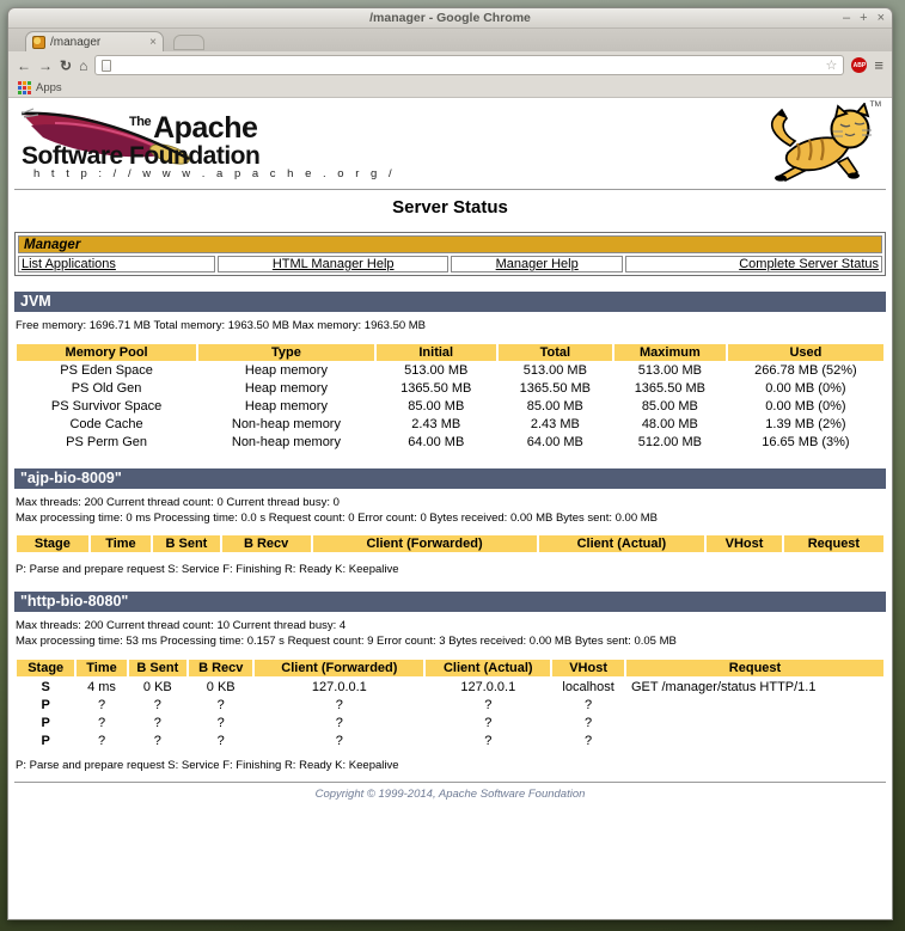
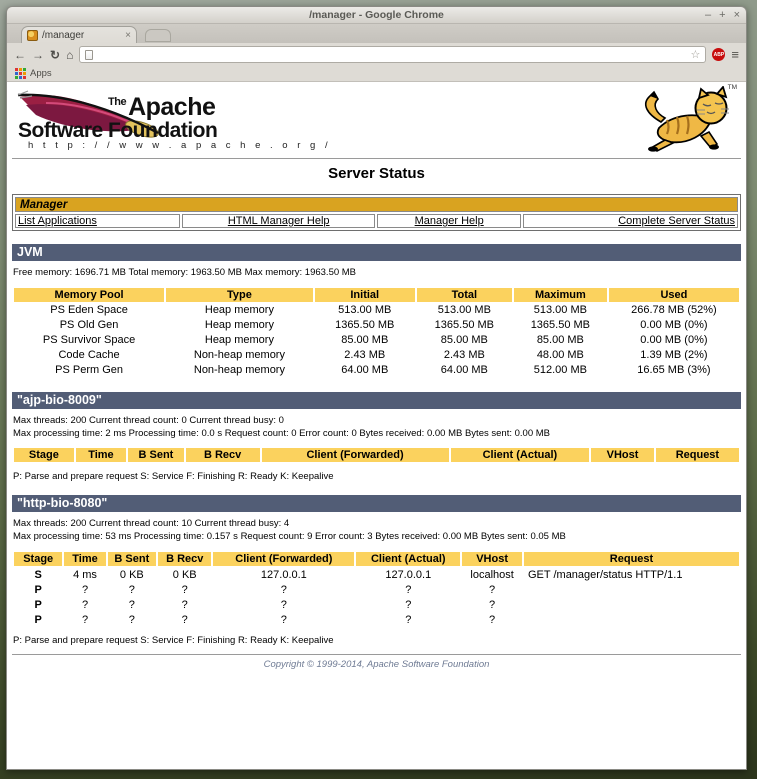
  /manager - Google Chrome
  –
  +
  ×
  /manager
  ×
  ←
  →
  ↻
  ⌂
  ☆
  ≡
  Apps
  The Apache
  Software Foundation
  h t t p : / / w w w . a p a c h e . o r g /
  Server Status
  Manager
  List Applications	HTML Manager Help	Manager Help	Complete Server Status
  JVM
  Free memory: 1696.71 MB Total memory: 1963.50 MB Max memory: 1963.50 MB
  Memory Pool	Type	Initial	Total	Maximum	Used
  PS Eden Space	Heap memory	513.00 MB	513.00 MB	513.00 MB	266.78 MB (52%)
  PS Old Gen	Heap memory	1365.50 MB	1365.50 MB	1365.50 MB	0.00 MB (0%)
  PS Survivor Space	Heap memory	85.00 MB	85.00 MB	85.00 MB	0.00 MB (0%)
  Code Cache	Non-heap memory	2.43 MB	2.43 MB	48.00 MB	1.39 MB (2%)
  PS Perm Gen	Non-heap memory	64.00 MB	64.00 MB	512.00 MB	16.65 MB (3%)
  "ajp-bio-8009"
  Max threads: 200 Current thread count: 0 Current thread busy: 0
- Max processing time: 0 ms Processing time: 0.0 s Request count: 0 Error count: 0 Bytes received: 0.00 MB Bytes sent: 0.00 MB
+ Max processing time: 2 ms Processing time: 0.0 s Request count: 0 Error count: 0 Bytes received: 0.00 MB Bytes sent: 0.00 MB
  Stage	Time	B Sent	B Recv	Client (Forwarded)	Client (Actual)	VHost	Request
  P: Parse and prepare request S: Service F: Finishing R: Ready K: Keepalive
  "http-bio-8080"
  Max threads: 200 Current thread count: 10 Current thread busy: 4
  Max processing time: 53 ms Processing time: 0.157 s Request count: 9 Error count: 3 Bytes received: 0.00 MB Bytes sent: 0.05 MB
  Stage	Time	B Sent	B Recv	Client (Forwarded)	Client (Actual)	VHost	Request
  S	4 ms	0 KB	0 KB	127.0.0.1	127.0.0.1	localhost	GET /manager/status HTTP/1.1
  P	?	?	?	?	?	?
  P	?	?	?	?	?	?
  P	?	?	?	?	?	?
  P: Parse and prepare request S: Service F: Finishing R: Ready K: Keepalive
  Copyright © 1999-2014, Apache Software Foundation
